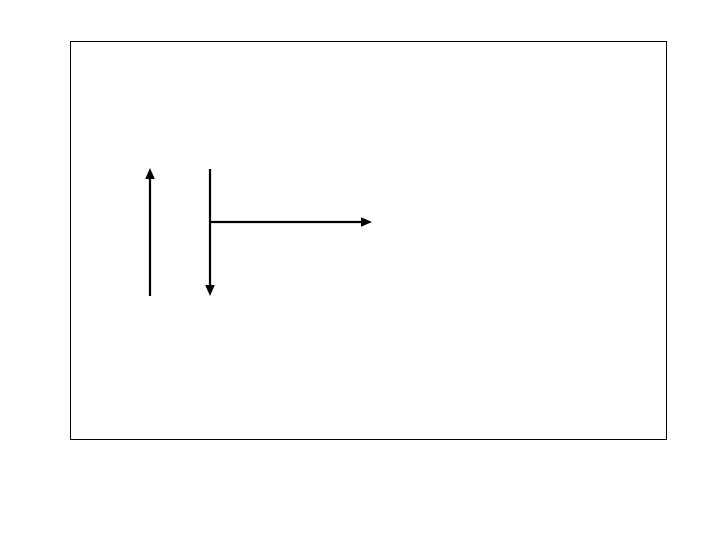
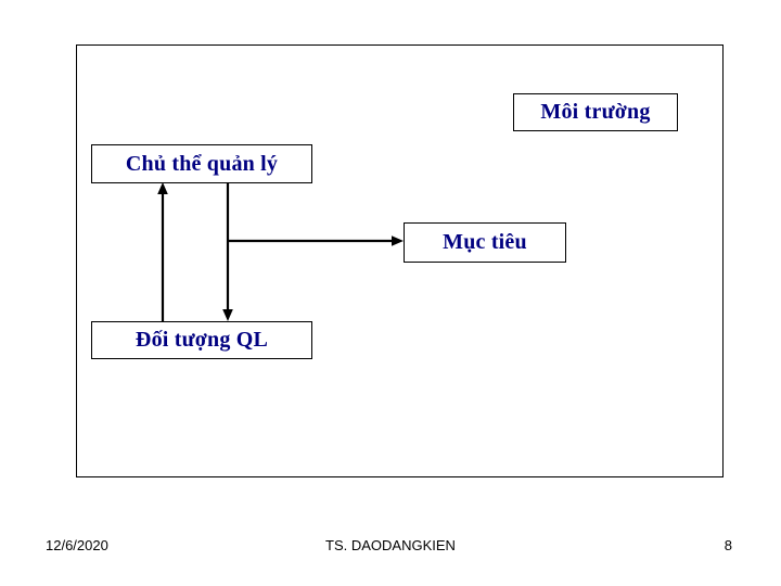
+ Môi trường
+ Chủ thể quản lý
+ Mục tiêu
+ Đối tượng QL
+ 12/6/2020
+ TS. DAODANGKIEN
+ 8
